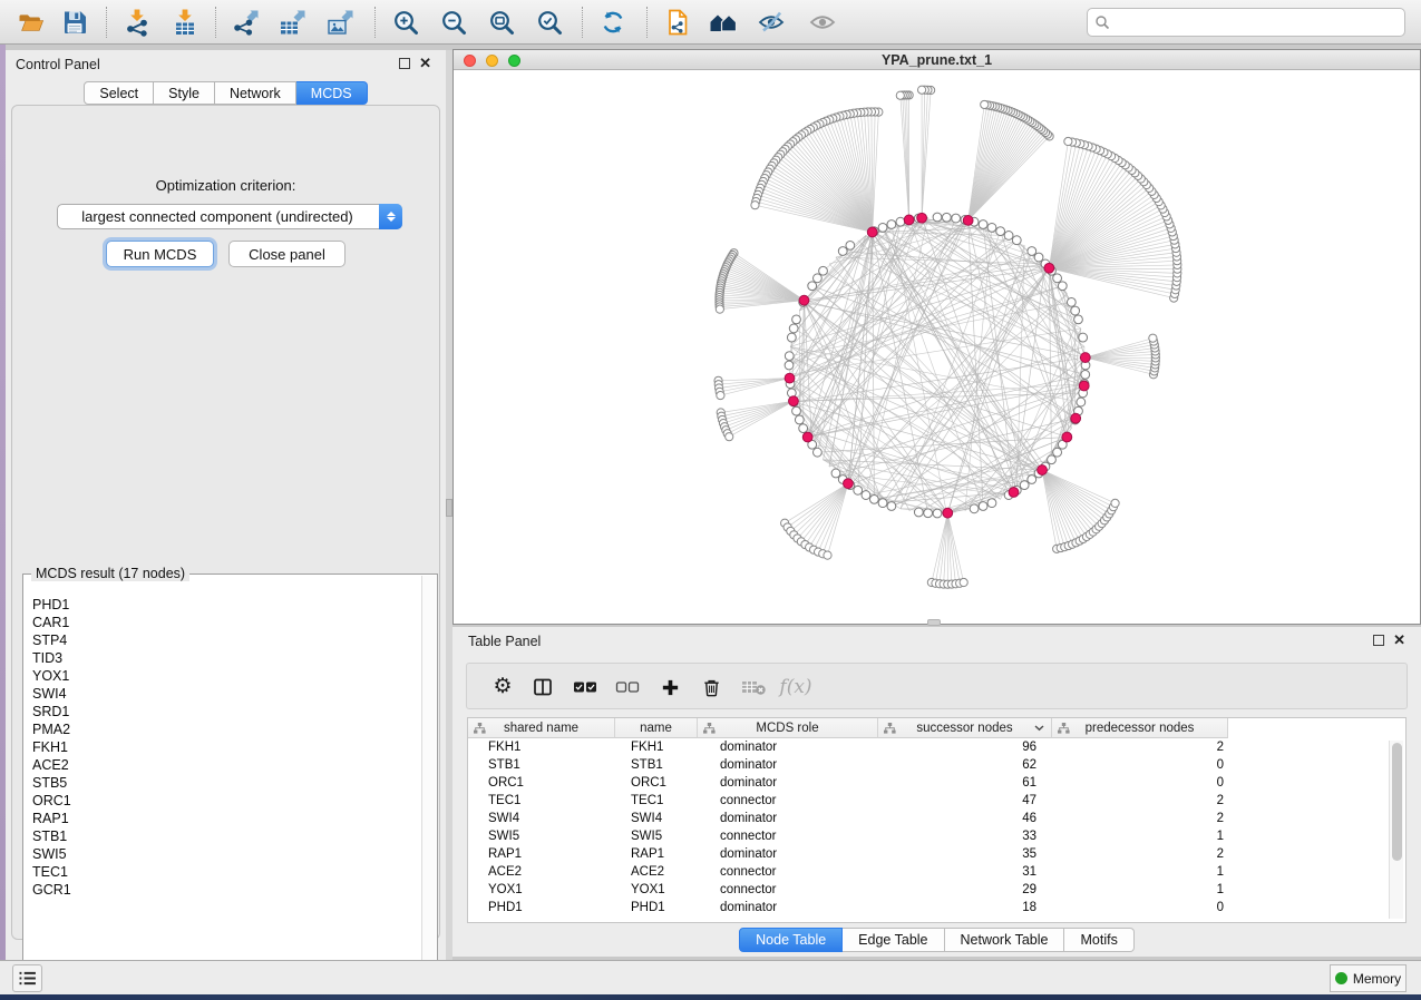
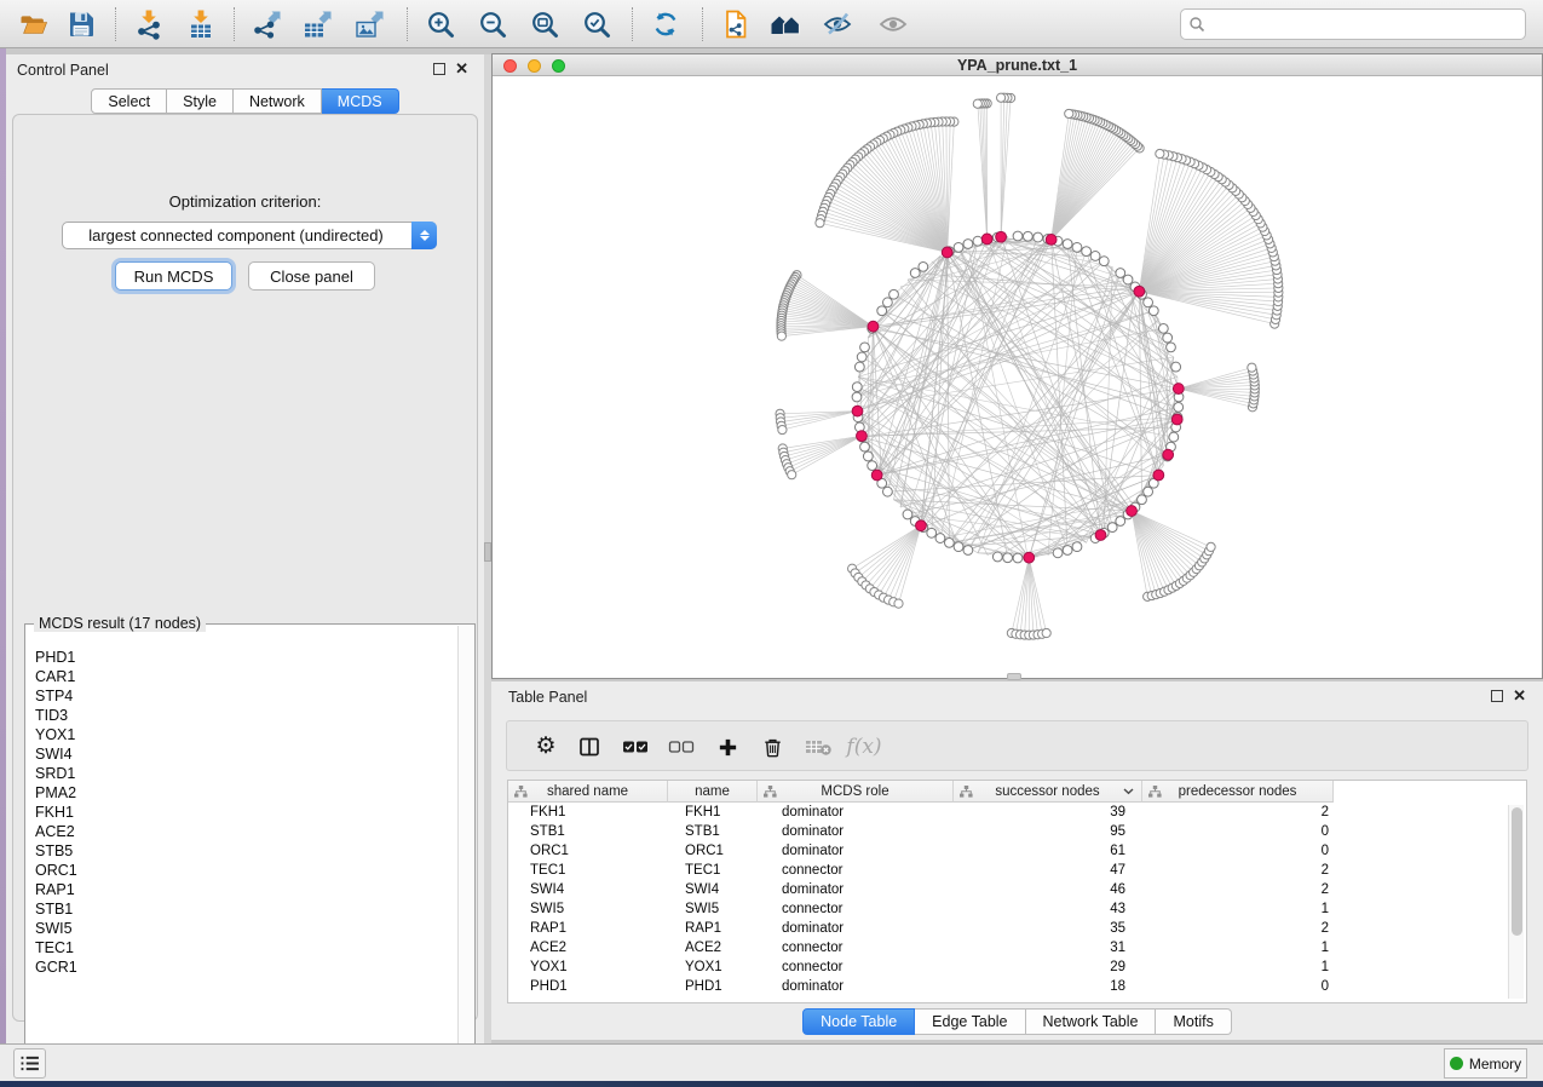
  Control Panel
  ✕
  Select
  Style
  Network
  MCDS
  Optimization criterion:
  largest connected component (undirected)
  Run MCDS
  Close panel
  MCDS result (17 nodes)
  PHD1
  CAR1
  STP4
  TID3
  YOX1
  SWI4
  SRD1
  PMA2
  FKH1
  ACE2
  STB5
  ORC1
  RAP1
  STB1
  SWI5
  TEC1
  GCR1
  YPA_prune.txt_1
  Table Panel
  ✕
  ⚙
  f(x)
  shared name
  name
  MCDS role
  successor nodes
  predecessor nodes
  FKH1
  FKH1
  dominator
- 96
+ 39
  2
  STB1
  STB1
  dominator
- 62
+ 95
  0
  ORC1
  ORC1
  dominator
  61
  0
  TEC1
  TEC1
  connector
  47
  2
  SWI4
  SWI4
  dominator
  46
  2
  SWI5
  SWI5
  connector
- 33
+ 43
  1
  RAP1
  RAP1
  dominator
  35
  2
  ACE2
  ACE2
  connector
  31
  1
  YOX1
  YOX1
  connector
  29
  1
  PHD1
  PHD1
  dominator
  18
  0
  Node Table
  Edge Table
  Network Table
  Motifs
  Memory
